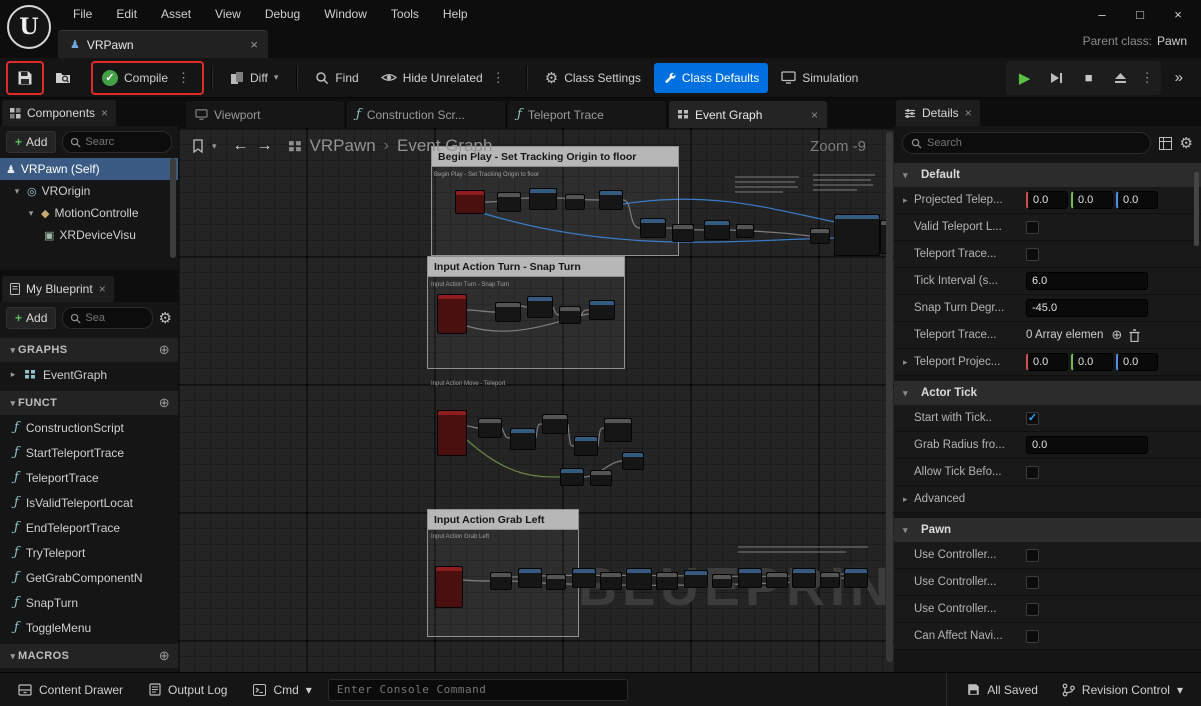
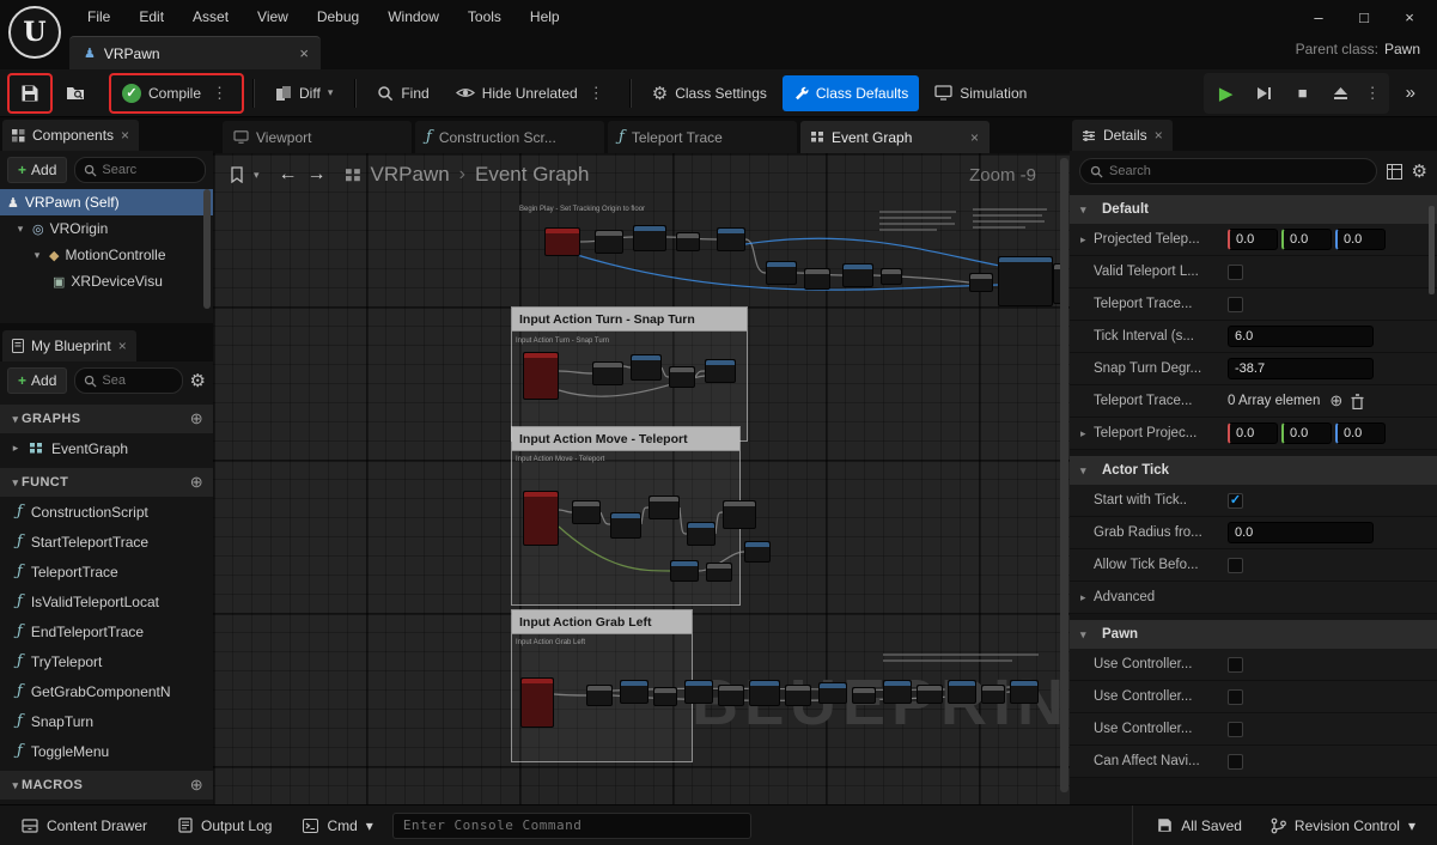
  U
  File
  Edit
  Asset
  View
  Debug
  Window
  Tools
  Help
  –
  □
  ×
  ♟
  VRPawn
  ×
  Parent class: Pawn
  ✓
  Compile
  ⋮
  Diff
  ▾
  Find
  Hide Unrelated
  ⋮
  ⚙
  Class Settings
  Class Defaults
  Simulation
  ▶
  ■
  ⋮
  »
  Components
  ×
  +
  Add
  Searc
  ♟
  VRPawn (Self)
  ▾
  ◎
  VROrigin
  ▾
  ◆
  MotionControlle
  ▣
  XRDeviceVisu
  My Blueprint
  ×
  +
  Add
  Sea
  ⚙
  ▾
  GRAPHS
  ⊕
  ▸
  EventGraph
  ▾
  FUNCT
  ⊕
  ƒ
  ConstructionScript
  ƒ
  StartTeleportTrace
  ƒ
  TeleportTrace
  ƒ
  IsValidTeleportLocat
  ƒ
  EndTeleportTrace
  ƒ
  TryTeleport
  ƒ
  GetGrabComponentN
  ƒ
  SnapTurn
  ƒ
  ToggleMenu
  ▾
  MACROS
  ⊕
  Viewport
  ƒ
  Construction Scr...
  ƒ
  Teleport Trace
  Event Graph
  ×
  ▾
  ←
  →
  VRPawn
  ›
  Event Graph
  Zoom -9
- Begin Play - Set Tracking Origin to floor
  Input Action Turn - Snap Turn
+ Input Action Move - Teleport
  Input Action Grab Left
  Details
  ×
  Search
  ⚙
  ▾
  Default
  ▸
  Projected Telep...
  0.0
  0.0
  0.0
  Valid Teleport L...
  Teleport Trace...
  Tick Interval (s...
  6.0
  Snap Turn Degr...
- -45.0
+ -38.7
  Teleport Trace...
  0 Array elemen
  ⊕
  ▸
  Teleport Projec...
  0.0
  0.0
  0.0
  ▾
  Actor Tick
  Start with Tick..
  ✓
  Grab Radius fro...
  0.0
  Allow Tick Befo...
  ▸
  Advanced
  ▾
  Pawn
  Use Controller...
  Use Controller...
  Use Controller...
  Can Affect Navi...
  Content Drawer
  Output Log
  Cmd
  ▾
  Enter Console Command
  All Saved
  Revision Control
  ▾
